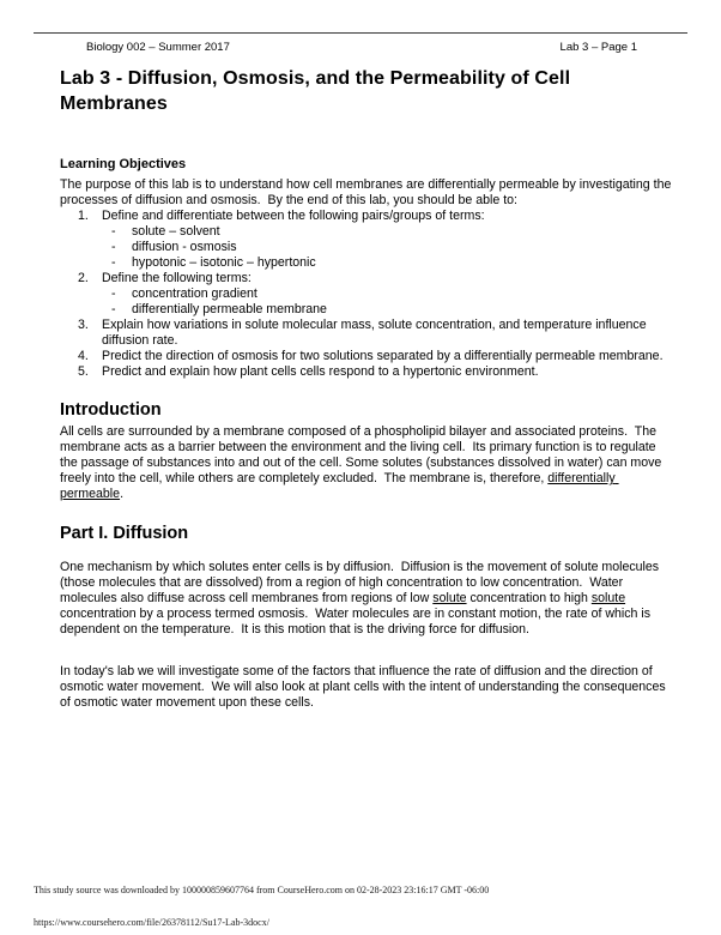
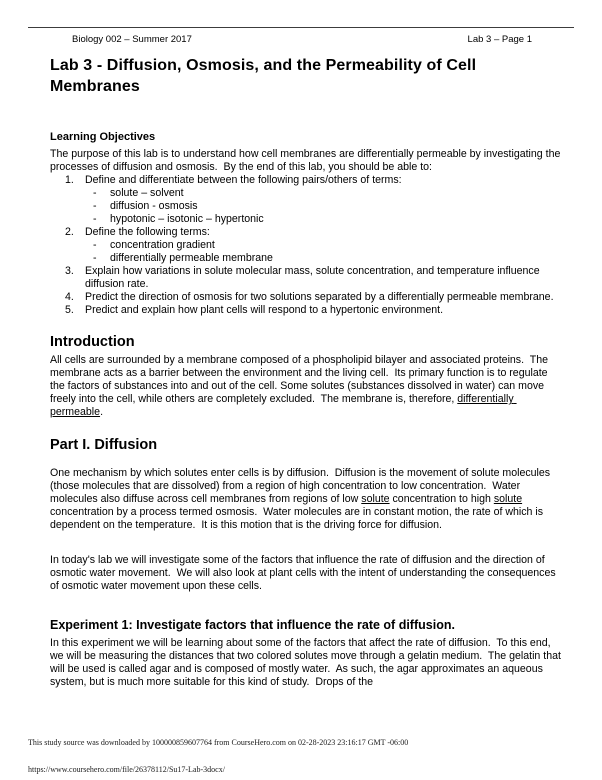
  Biology 002 – Summer 2017
  Lab 3 – Page 1
  Lab 3 - Diffusion, Osmosis, and the Permeability of Cell Membranes
  Learning Objectives
  The purpose of this lab is to understand how cell membranes are differentially permeable by investigating the processes of diffusion and osmosis. By the end of this lab, you should be able to:
  1.
- Define and differentiate between the following pairs/groups of terms:
+ Define and differentiate between the following pairs/others of terms:
  -
  solute – solvent
  -
  diffusion - osmosis
  -
  hypotonic – isotonic – hypertonic
  2.
  Define the following terms:
  -
  concentration gradient
  -
  differentially permeable membrane
  3.
  Explain how variations in solute molecular mass, solute concentration, and temperature influence diffusion rate.
  4.
  Predict the direction of osmosis for two solutions separated by a differentially permeable membrane.
  5.
- Predict and explain how plant cells cells respond to a hypertonic environment.
+ Predict and explain how plant cells will respond to a hypertonic environment.
  Introduction
- All cells are surrounded by a membrane composed of a phospholipid bilayer and associated proteins. The membrane acts as a barrier between the environment and the living cell. Its primary function is to regulate the passage of substances into and out of the cell. Some solutes (substances dissolved in water) can move freely into the cell, while others are completely excluded. The membrane is, therefore, differentially permeable.
+ All cells are surrounded by a membrane composed of a phospholipid bilayer and associated proteins. The membrane acts as a barrier between the environment and the living cell. Its primary function is to regulate the factors of substances into and out of the cell. Some solutes (substances dissolved in water) can move freely into the cell, while others are completely excluded. The membrane is, therefore, differentially permeable.
  Part I. Diffusion
  One mechanism by which solutes enter cells is by diffusion. Diffusion is the movement of solute molecules (those molecules that are dissolved) from a region of high concentration to low concentration. Water molecules also diffuse across cell membranes from regions of low solute concentration to high solute concentration by a process termed osmosis. Water molecules are in constant motion, the rate of which is dependent on the temperature. It is this motion that is the driving force for diffusion.
  In today's lab we will investigate some of the factors that influence the rate of diffusion and the direction of osmotic water movement. We will also look at plant cells with the intent of understanding the consequences of osmotic water movement upon these cells.
+ Experiment 1: Investigate factors that influence the rate of diffusion.
+ In this experiment we will be learning about some of the factors that affect the rate of diffusion. To this end, we will be measuring the distances that two colored solutes move through a gelatin medium. The gelatin that will be used is called agar and is composed of mostly water. As such, the agar approximates an aqueous system, but is much more suitable for this kind of study. Drops of the
  This study source was downloaded by 100000859607764 from CourseHero.com on 02-28-2023 23:16:17 GMT -06:00
  https://www.coursehero.com/file/26378112/Su17-Lab-3docx/
